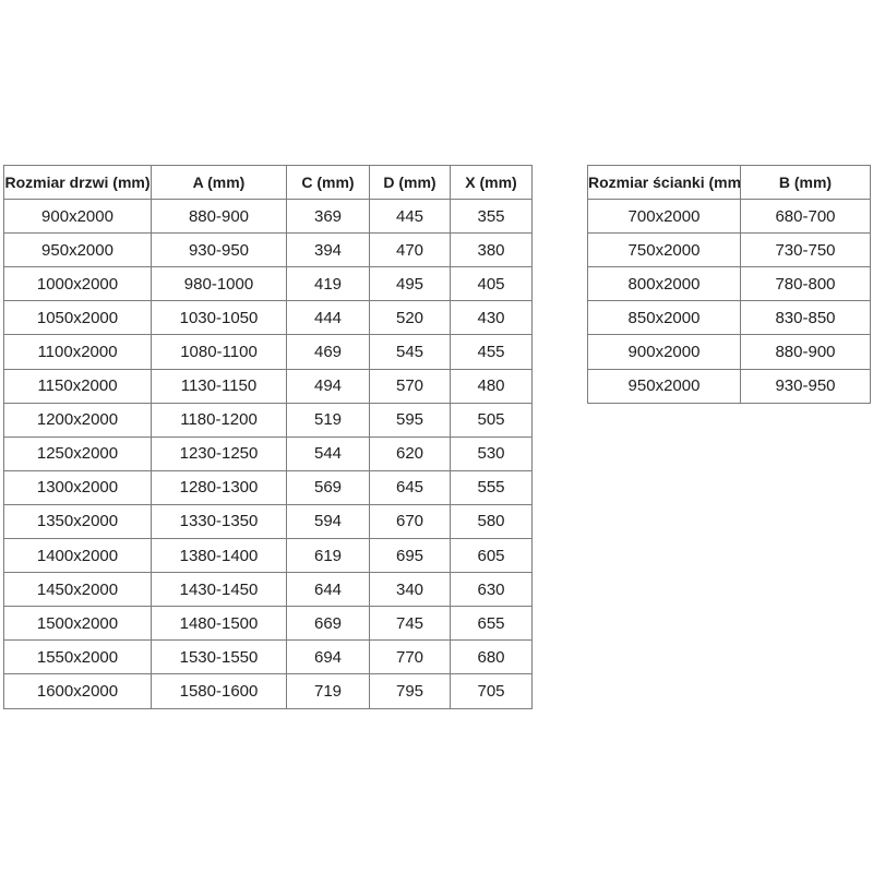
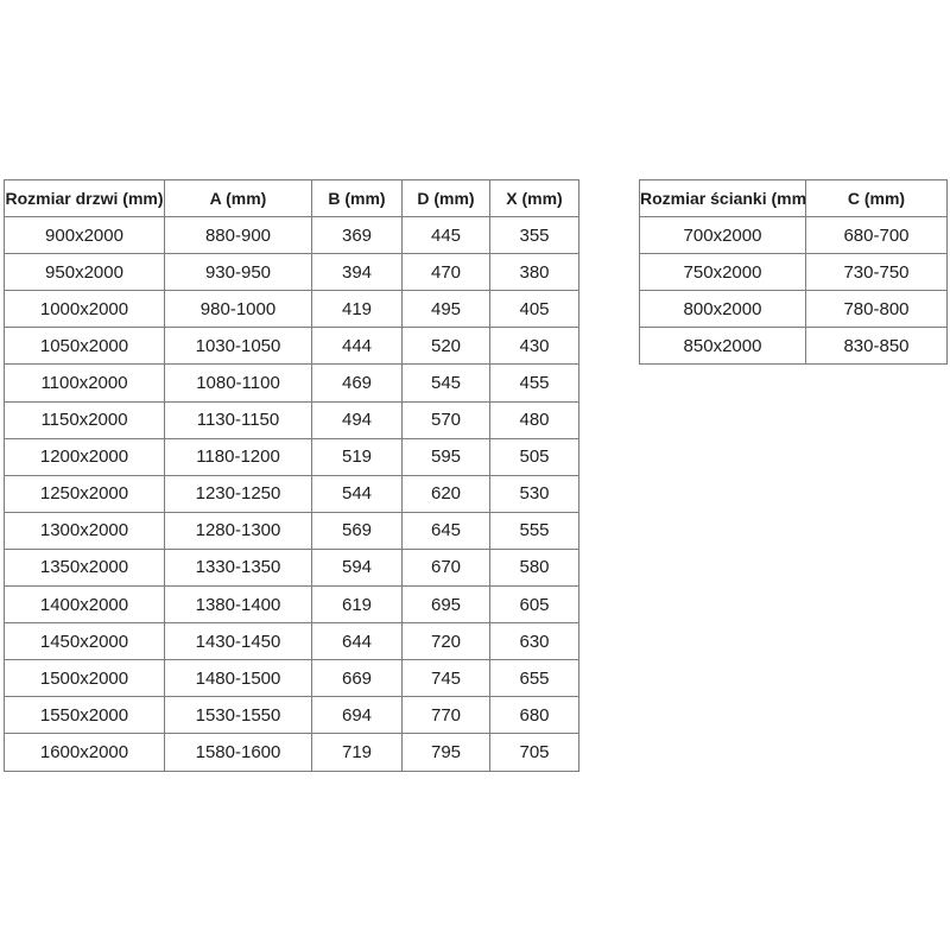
- Rozmiar drzwi (mm)	A (mm)	C (mm)	D (mm)	X (mm)
+ Rozmiar drzwi (mm)	A (mm)	B (mm)	D (mm)	X (mm)
  900x2000	880-900	369	445	355
  950x2000	930-950	394	470	380
  1000x2000	980-1000	419	495	405
  1050x2000	1030-1050	444	520	430
  1100x2000	1080-1100	469	545	455
  1150x2000	1130-1150	494	570	480
  1200x2000	1180-1200	519	595	505
  1250x2000	1230-1250	544	620	530
  1300x2000	1280-1300	569	645	555
  1350x2000	1330-1350	594	670	580
  1400x2000	1380-1400	619	695	605
- 1450x2000	1430-1450	644	340	630
+ 1450x2000	1430-1450	644	720	630
  1500x2000	1480-1500	669	745	655
  1550x2000	1530-1550	694	770	680
  1600x2000	1580-1600	719	795	705
- Rozmiar ścianki (mm	B (mm)
+ Rozmiar ścianki (mm	C (mm)
  700x2000	680-700
  750x2000	730-750
  800x2000	780-800
  850x2000	830-850
- 900x2000	880-900
- 950x2000	930-950
